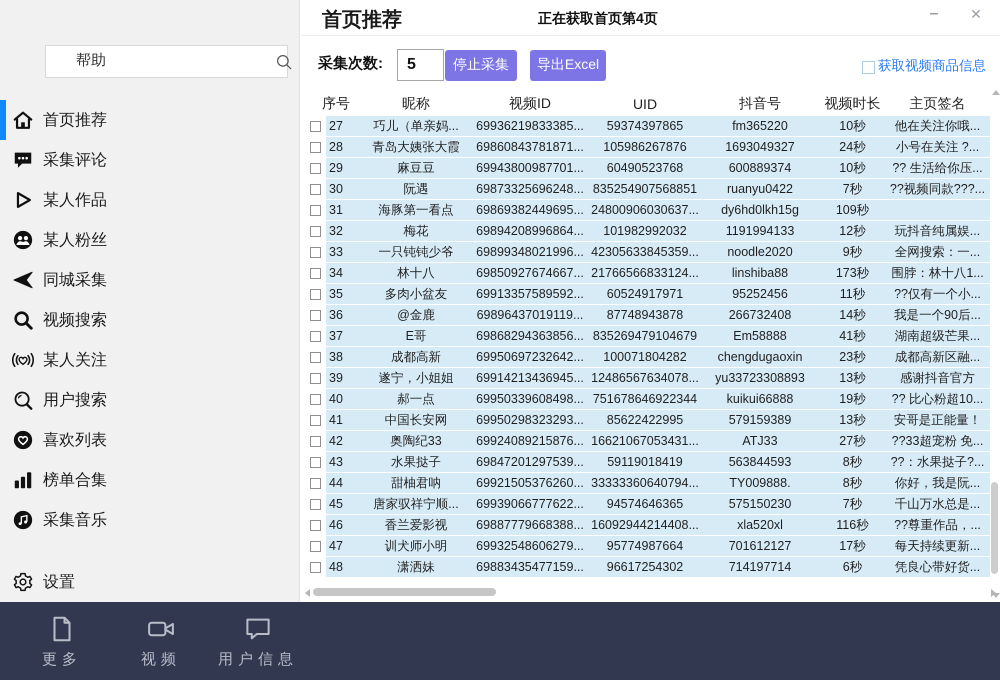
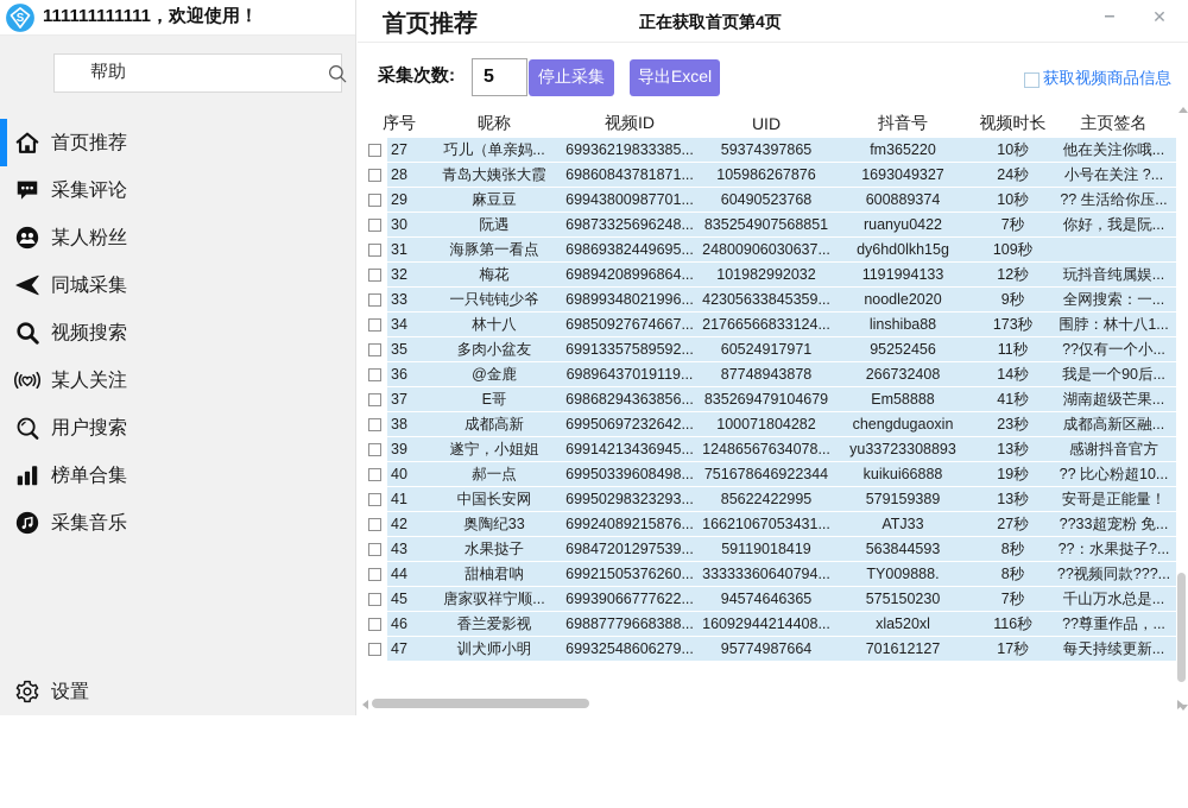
+ S
+ 111111111111，欢迎使用！
  帮助
  首页推荐
  采集评论
- 某人作品
  某人粉丝
  同城采集
  视频搜索
  某人关注
  用户搜索
- 喜欢列表
  榜单合集
  采集音乐
  设置
  首页推荐
  正在获取首页第4页
  –
  ✕
  采集次数:
  5
  停止采集
  导出Excel
  获取视频商品信息
  序号
  昵称
  视频ID
  UID
  抖音号
  视频时长
  主页签名
  27
  巧儿（单亲妈...
  69936219833385...
  59374397865
  fm365220
  10秒
  他在关注你哦...
  28
  青岛大姨张大霞
  69860843781871...
  105986267876
  1693049327
  24秒
  小号在关注 ?...
  29
  麻豆豆
  69943800987701...
  60490523768
  600889374
  10秒
  ?? 生活给你压...
  30
  阮遇
  69873325696248...
  835254907568851
  ruanyu0422
  7秒
- ??视频同款???...
+ 你好，我是阮...
  31
  海豚第一看点
  69869382449695...
  24800906030637...
  dy6hd0lkh15g
  109秒
  32
  梅花
  69894208996864...
  101982992032
  1191994133
  12秒
  玩抖音纯属娱...
  33
  一只钝钝少爷
  69899348021996...
  42305633845359...
  noodle2020
  9秒
  全网搜索：一...
  34
  林十八
  69850927674667...
  21766566833124...
  linshiba88
  173秒
  围脖：林十八1...
  35
  多肉小盆友
  69913357589592...
  60524917971
  95252456
  11秒
  ??仅有一个小...
  36
  @金鹿
  69896437019119...
  87748943878
  266732408
  14秒
  我是一个90后...
  37
  E哥
  69868294363856...
  835269479104679
  Em58888
  41秒
  湖南超级芒果...
  38
  成都高新
  69950697232642...
  100071804282
  chengdugaoxin
  23秒
  成都高新区融...
  39
  遂宁，小姐姐
  69914213436945...
  12486567634078...
  yu33723308893
  13秒
  感谢抖音官方
  40
  郝一点
  69950339608498...
  751678646922344
  kuikui66888
  19秒
  ?? 比心粉超10...
  41
  中国长安网
  69950298323293...
  85622422995
  579159389
  13秒
  安哥是正能量！
  42
  奥陶纪33
  69924089215876...
  16621067053431...
  ATJ33
  27秒
  ??33超宠粉 免...
  43
  水果挞子
  69847201297539...
  59119018419
  563844593
  8秒
  ??：水果挞子?...
  44
  甜柚君呐
  69921505376260...
  33333360640794...
  TY009888.
  8秒
- 你好，我是阮...
+ ??视频同款???...
  45
  唐家驭祥宁顺...
  69939066777622...
  94574646365
  575150230
  7秒
  千山万水总是...
  46
  香兰爱影视
  69887779668388...
  16092944214408...
  xla520xl
  116秒
  ??尊重作品，...
  47
  训犬师小明
  69932548606279...
  95774987664
  701612127
  17秒
  每天持续更新...
- 48
- 潇洒妹
- 69883435477159...
- 96617254302
- 714197714
- 6秒
- 凭良心带好货...
- 更多
- 视频
- 用户信息
